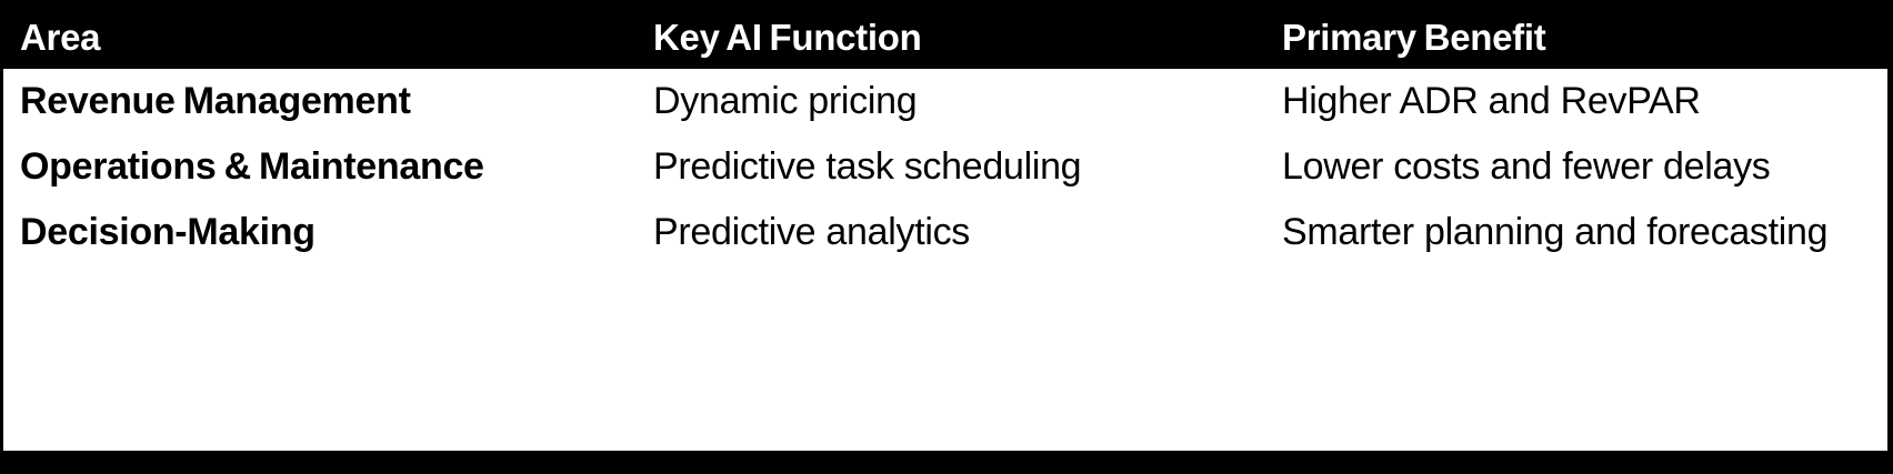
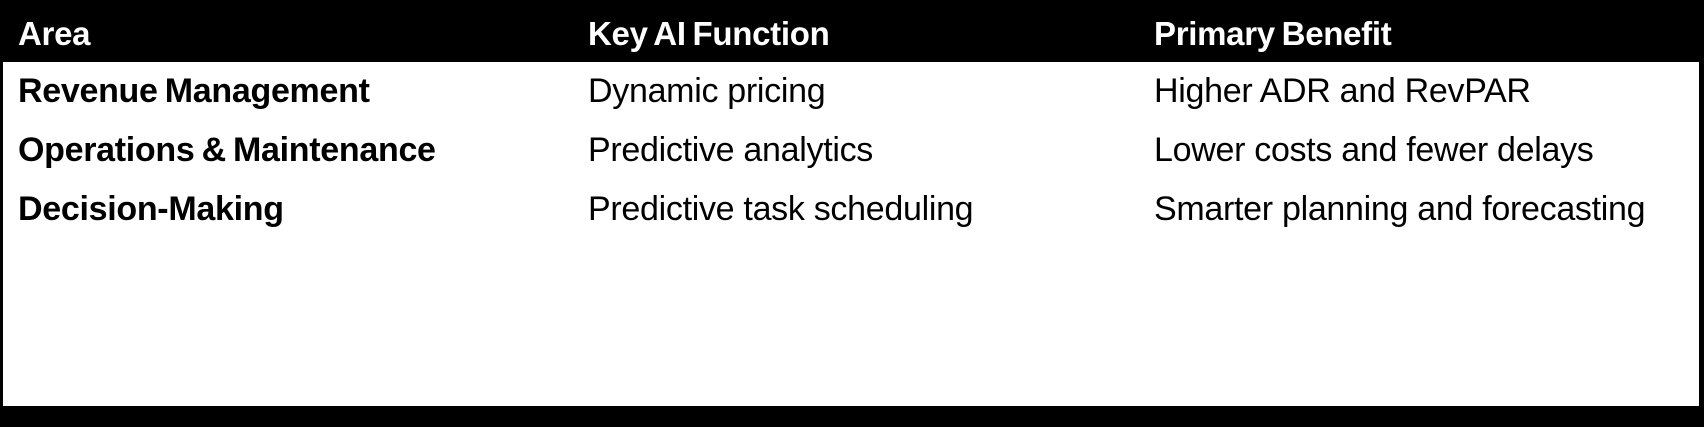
  Area	Key AI Function	Primary Benefit
  Revenue Management	Dynamic pricing	Higher ADR and RevPAR
- Operations & Maintenance	Predictive task scheduling	Lower costs and fewer delays
+ Operations & Maintenance	Predictive analytics	Lower costs and fewer delays
- Decision-Making	Predictive analytics	Smarter planning and forecasting
+ Decision-Making	Predictive task scheduling	Smarter planning and forecasting
